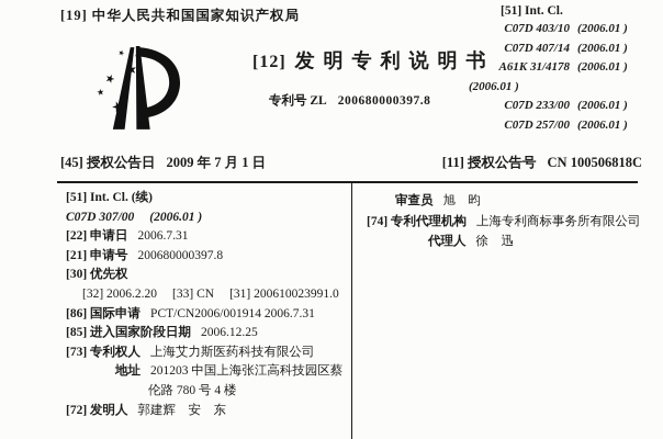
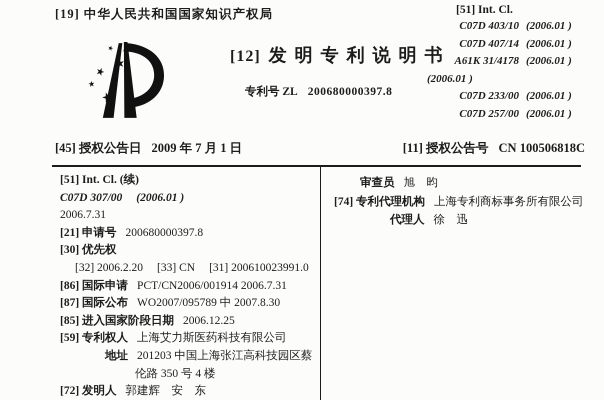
  [19] 中华人民共和国国家知识产权局
  [12] 发明专利说明书
  专利号 ZL 200680000397.8
  [51] Int. Cl.
  C07D 403/10
  (2006.01 )
  C07D 407/14
  (2006.01 )
  A61K 31/4178
  (2006.01 )
  (2006.01 )
  C07D 233/00
  (2006.01 )
  C07D 257/00
  (2006.01 )
  [45] 授权公告日 2009 年 7 月 1 日
  [11] 授权公告号 CN 100506818C
  [51] Int. Cl. (续)
  C07D 307/00
  (2006.01 )
- [22] 申请日
  2006.7.31
  [21] 申请号
  200680000397.8
  [30] 优先权
  [32] 2006.2.20
  [33] CN
  [31] 200610023991.0
  [86] 国际申请
  PCT/CN2006/001914 2006.7.31
+ [87] 国际公布
+ WO2007/095789 中 2007.8.30
  [85] 进入国家阶段日期
  2006.12.25
- [73] 专利权人
+ [59] 专利权人
  上海艾力斯医药科技有限公司
  地址
  201203 中国上海张江高科技园区蔡
- 伦路 780 号 4 楼
+ 伦路 350 号 4 楼
  [72] 发明人
  郭建辉 安 东
  审查员
  旭 昀
  [74] 专利代理机构
  上海专利商标事务所有限公司
  代理人
  徐 迅
